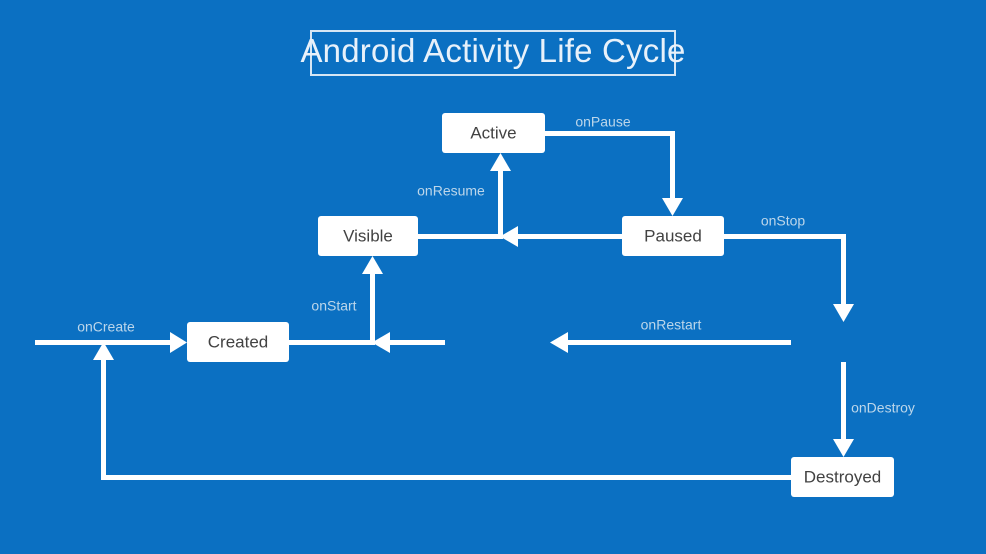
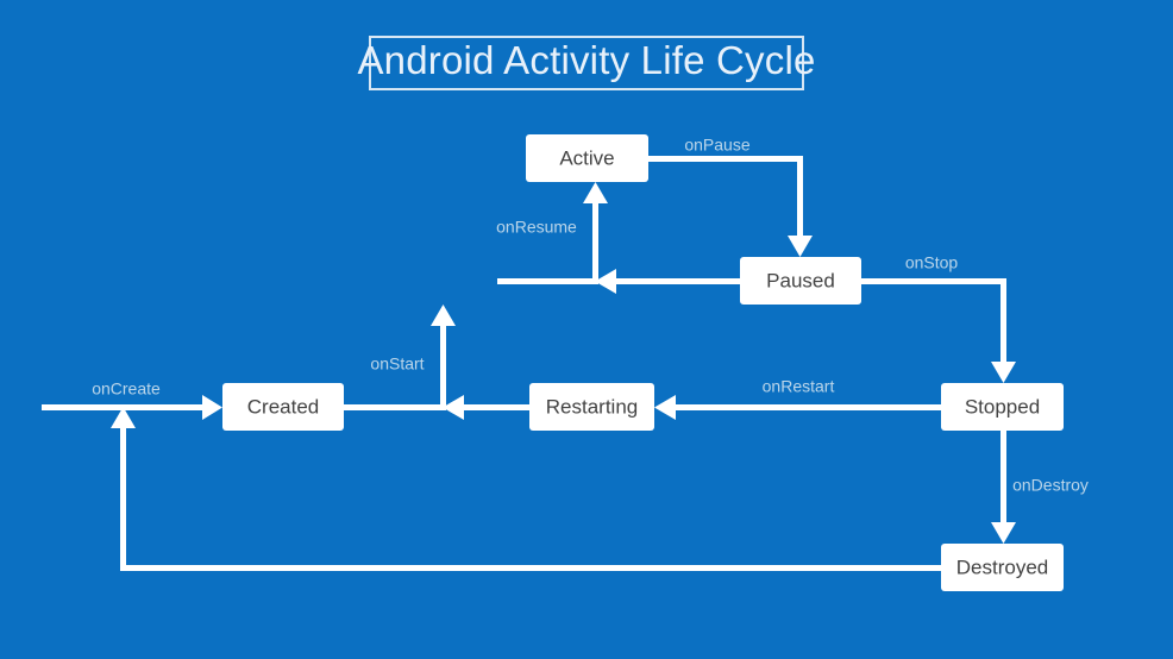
  Android Activity Life Cycle
  onCreate
  onStart
  onResume
  onPause
  onStop
  onRestart
  onDestroy
  Active
- Visible
  Paused
  Created
+ Restarting
+ Stopped
  Destroyed
